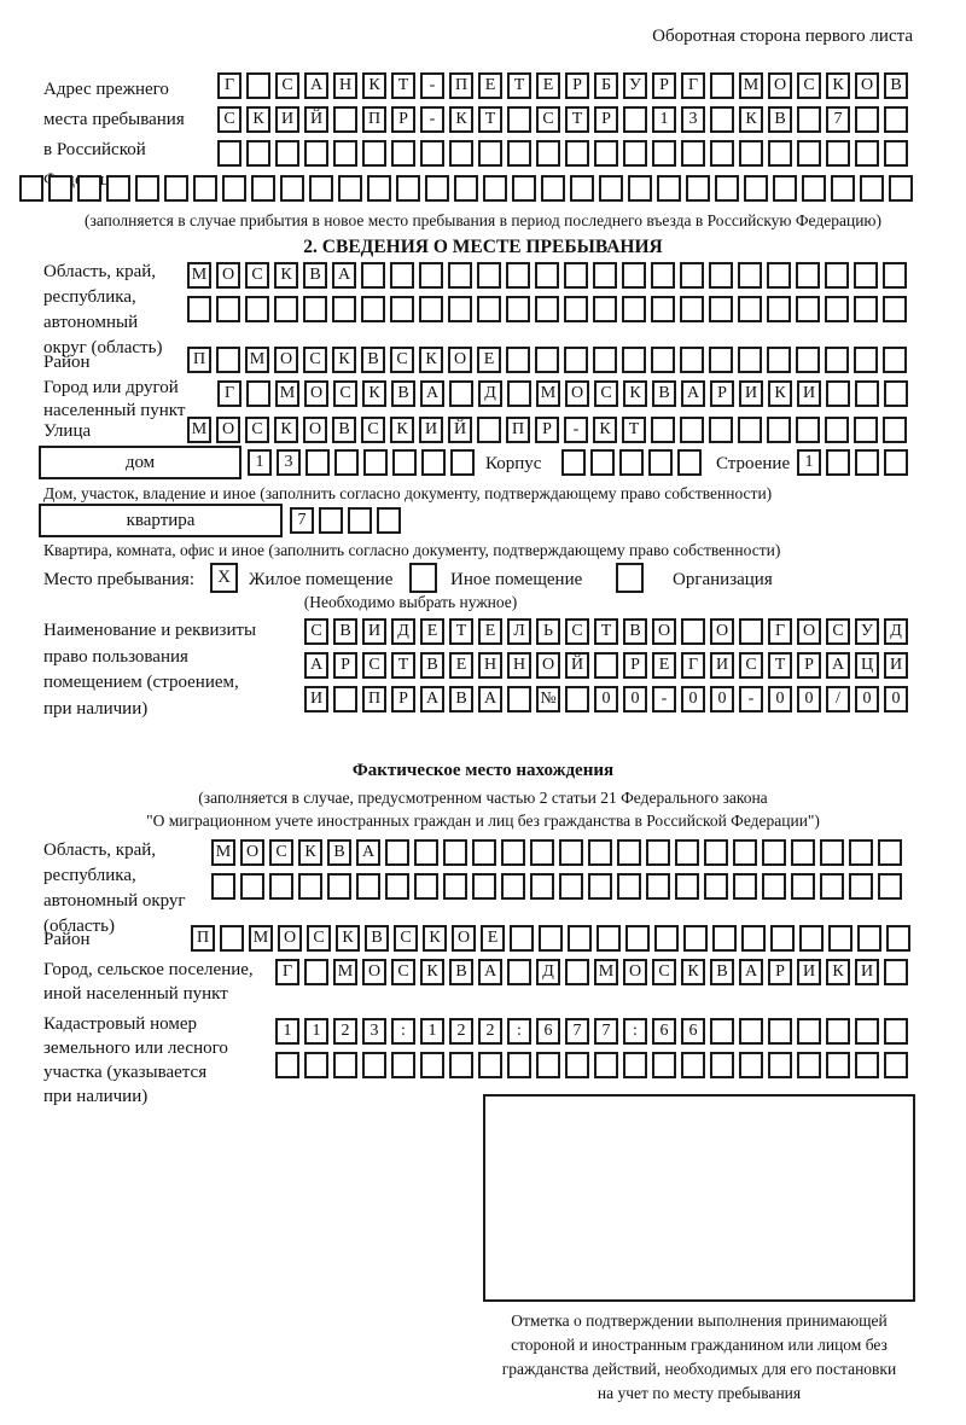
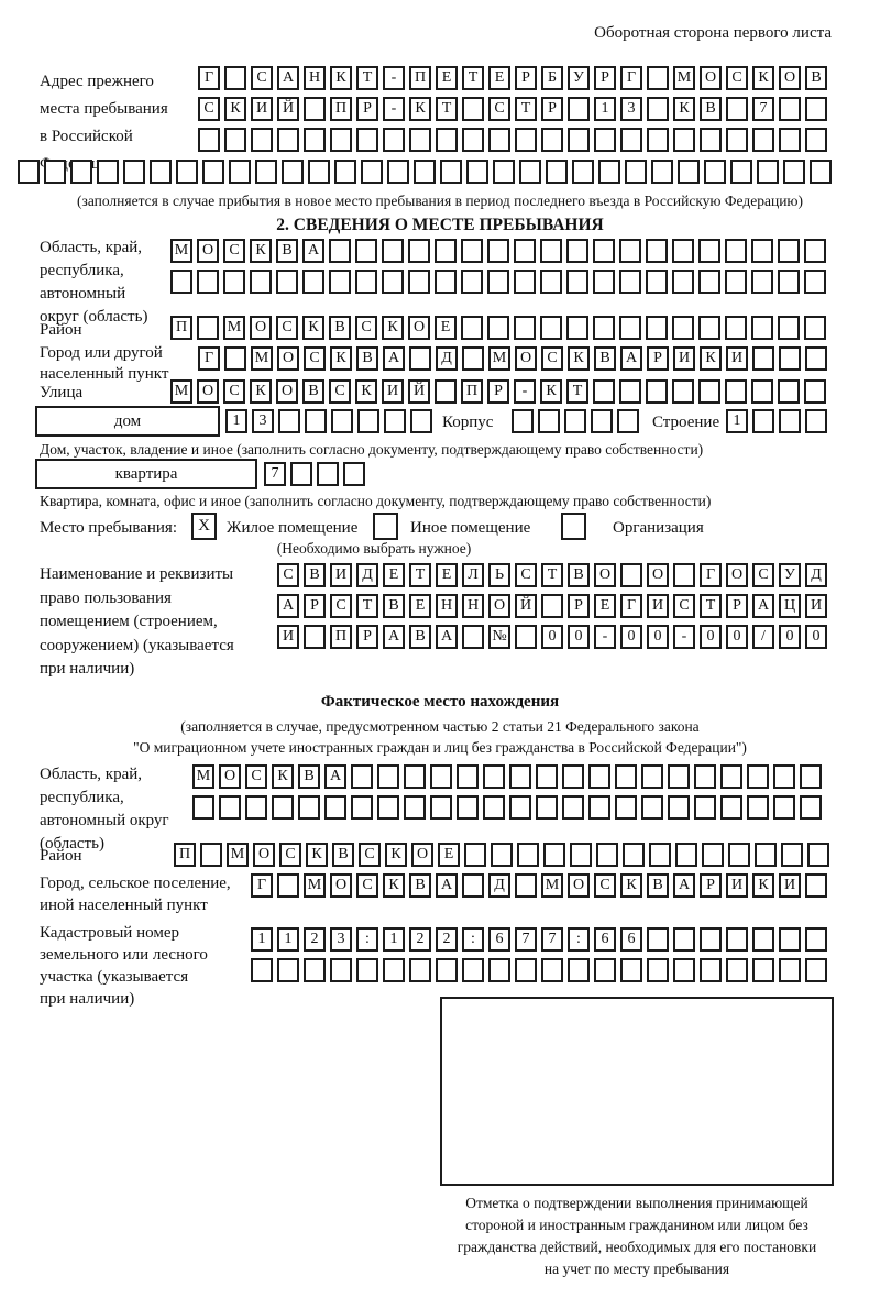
  Оборотная сторона первого листа
  Адрес прежнего
  места пребывания
  в Российской
  Г С А Н К Т - П Е Т Е Р Б У Р Г М О С К О В
  С К И Й П Р - К Т С Т Р 1 3 К В 7
  (заполняется в случае прибытия в новое место пребывания в период последнего въезда в Российскую Федерацию)
  2. СВЕДЕНИЯ О МЕСТЕ ПРЕБЫВАНИЯ
  Область, край,
  республика,
  автономный
  округ (область)
  М О С К В А
  Район
  П М О С К В С К О Е
  Город или другой
  населенный пункт
  Г М О С К В А Д М О С К В А Р И К И
  Улица
  М О С К О В С К И Й П Р - К Т
  дом
  1 3
  Корпус
  Строение
  1
  Дом, участок, владение и иное (заполнить согласно документу, подтверждающему право собственности)
  квартира
  7
  Квартира, комната, офис и иное (заполнить согласно документу, подтверждающему право собственности)
  Место пребывания:
  X
  Жилое помещение
  Иное помещение
  Организация
  (Необходимо выбрать нужное)
  Наименование и реквизиты
  право пользования
  помещением (строением,
+ сооружением) (указывается
  при наличии)
  С В И Д Е Т Е Л Ь С Т В О О Г О С У Д
  А Р С Т В Е Н Н О Й Р Е Г И С Т Р А Ц И
  И П Р А В А № 0 0 - 0 0 - 0 0 / 0 0
  Фактическое место нахождения
  (заполняется в случае, предусмотренном частью 2 статьи 21 Федерального закона
  "О миграционном учете иностранных граждан и лиц без гражданства в Российской Федерации")
  Область, край,
  республика,
  автономный округ
  (область)
  М О С К В А
  Район
  П М О С К В С К О Е
  Город, сельское поселение,
  иной населенный пункт
  Г М О С К В А Д М О С К В А Р И К И
  Кадастровый номер
  земельного или лесного
  участка (указывается
  при наличии)
  1 1 2 3 : 1 2 2 : 6 7 7 : 6 6
  Отметка о подтверждении выполнения принимающей
  стороной и иностранным гражданином или лицом без
  гражданства действий, необходимых для его постановки
  на учет по месту пребывания
